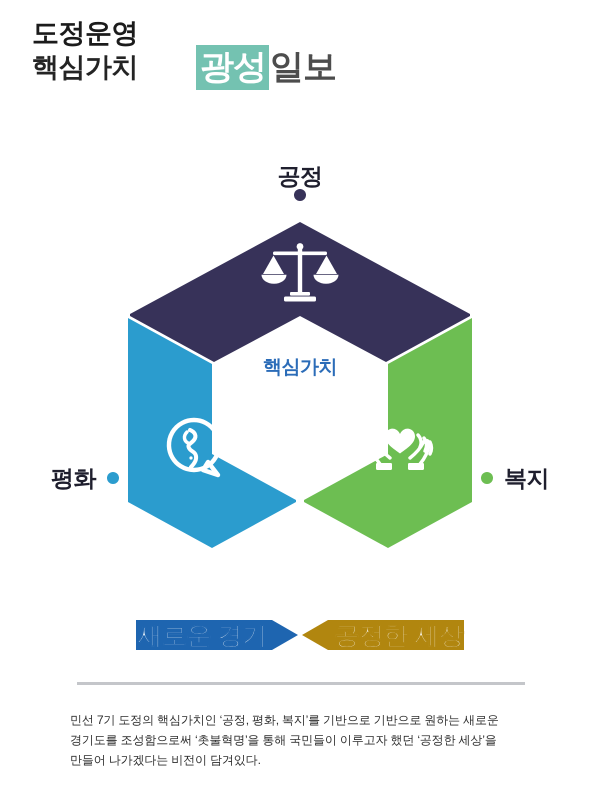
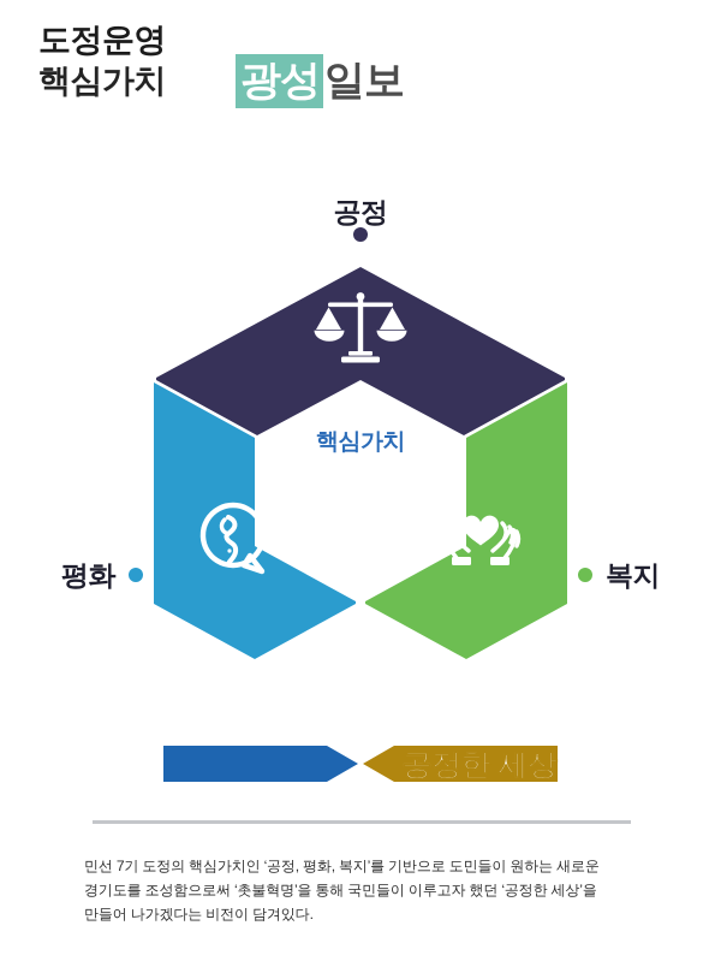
  도정운영
  핵심가치
  광성
  일보
  핵심가치
  공정
  평화
  복지
- 새로운 경기
  공정한 세상
- 민선 7기 도정의 핵심가치인 ‘공정, 평화, 복지’를 기반으로 기반으로 원하는 새로운 경기도를 조성함으로써 ‘촛불혁명’을 통해 국민들이 이루고자 했던 ‘공정한 세상’을 만들어 나가겠다는 비전이 담겨있다.
+ 민선 7기 도정의 핵심가치인 ‘공정, 평화, 복지’를 기반으로 도민들이 원하는 새로운 경기도를 조성함으로써 ‘촛불혁명’을 통해 국민들이 이루고자 했던 ‘공정한 세상’을 만들어 나가겠다는 비전이 담겨있다.
